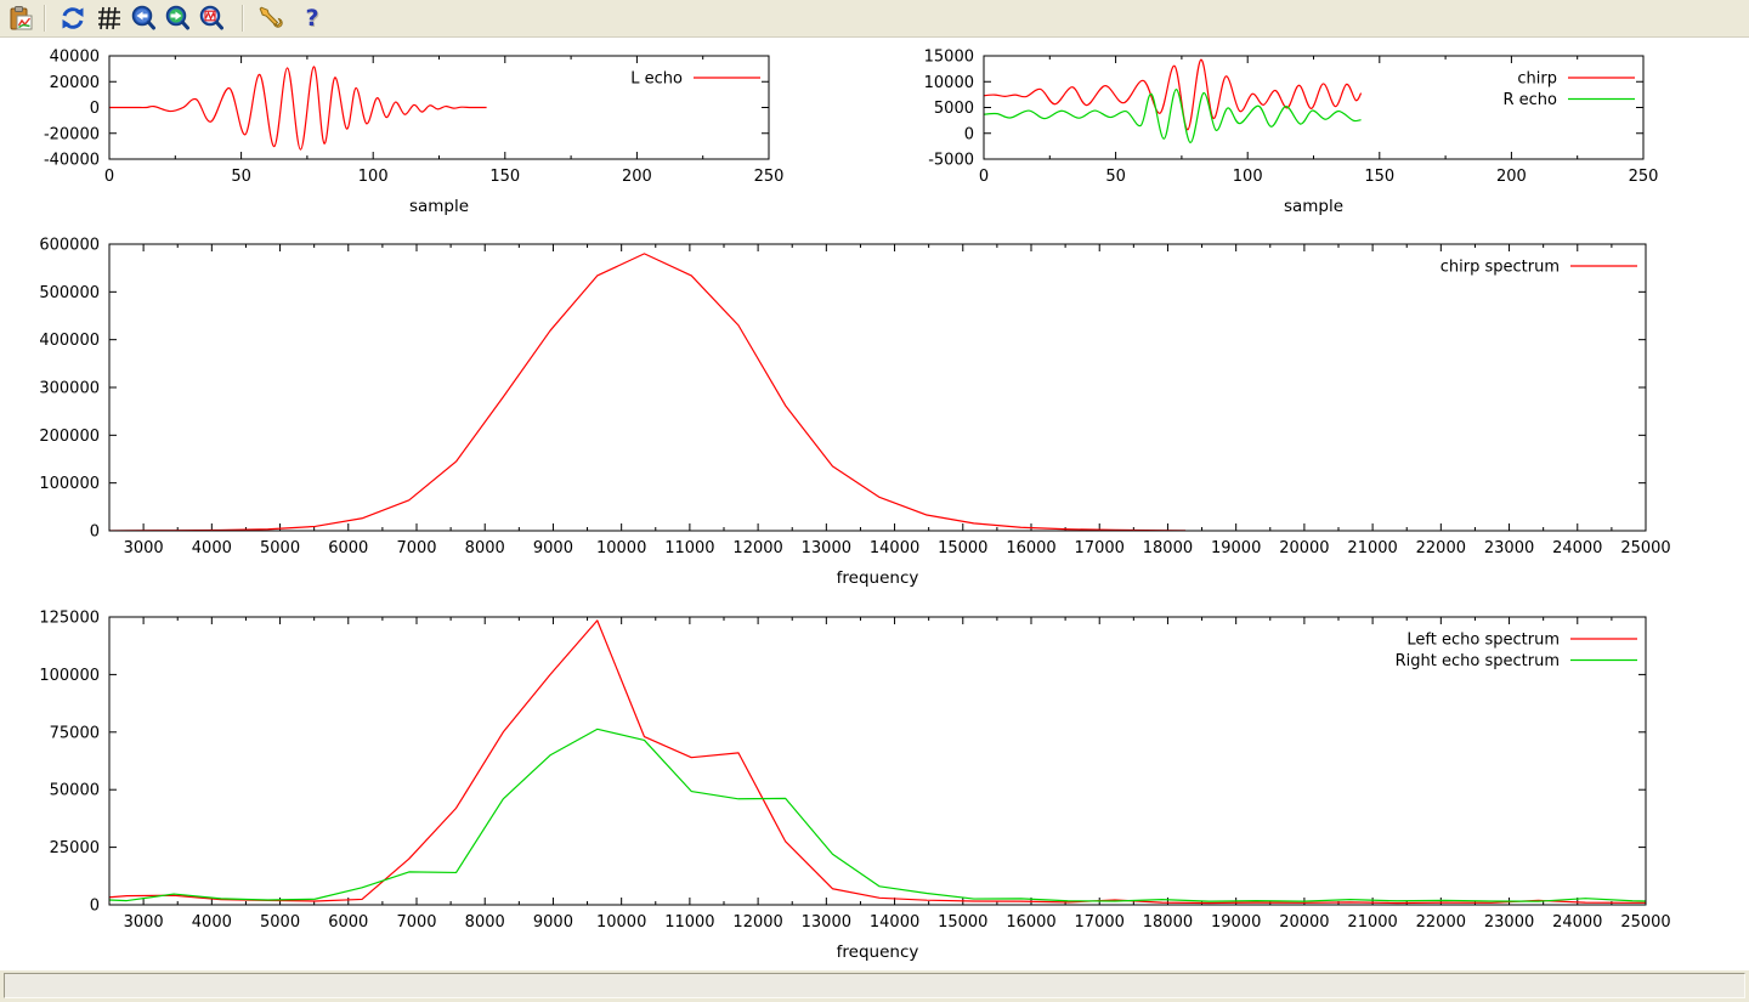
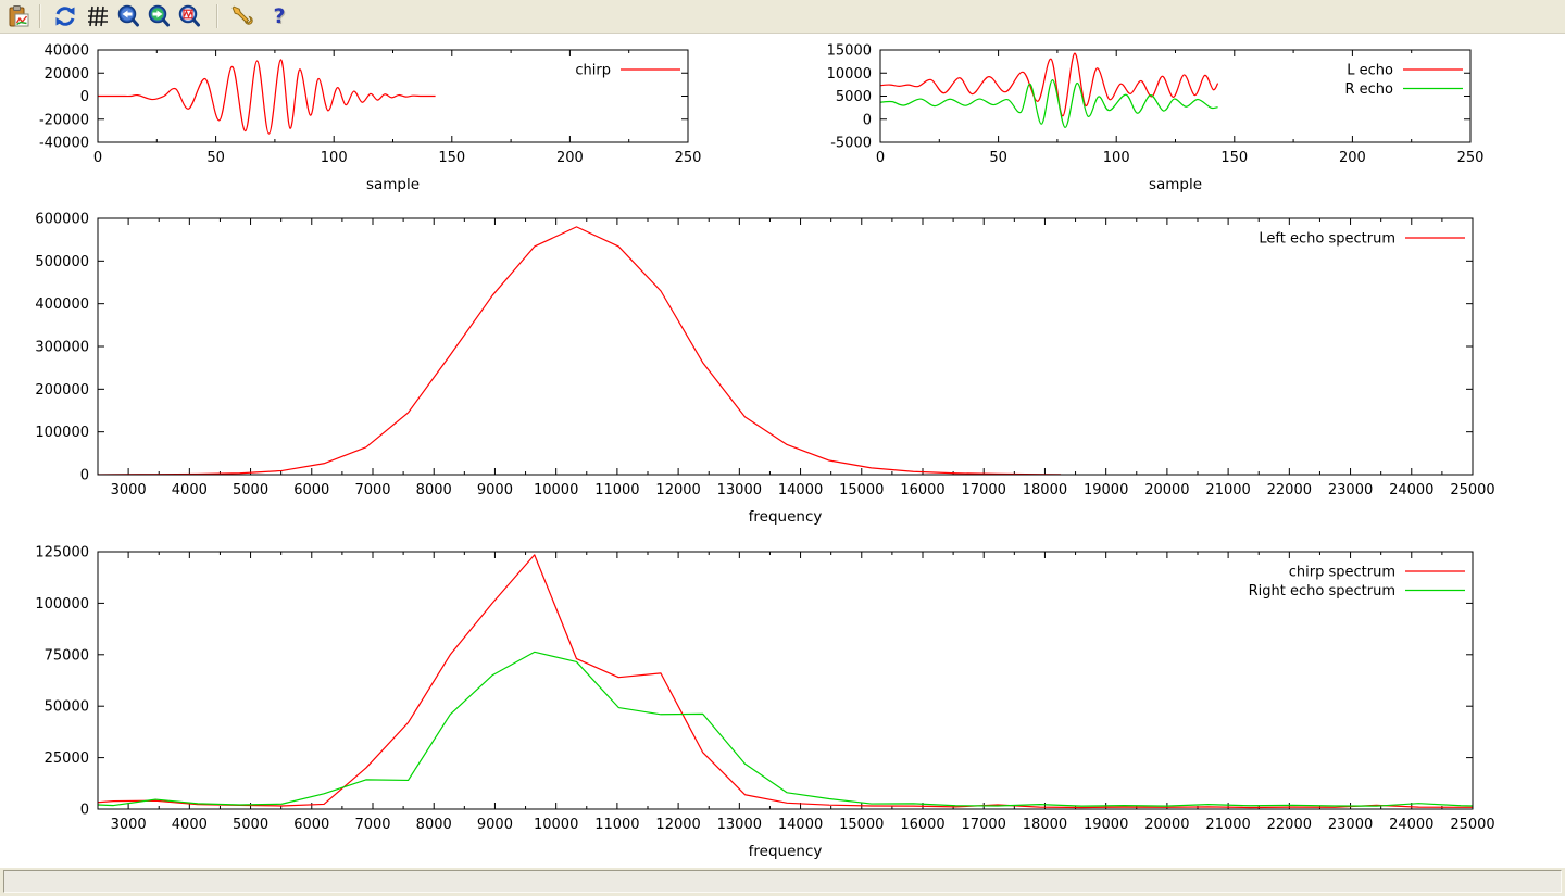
  ?
  0
  50
  100
  150
  200
  250
  -40000
  -20000
  0
  20000
  40000
  sample
- L echo
+ chirp
  0
  50
  100
  150
  200
  250
  -5000
  0
  5000
  10000
  15000
  sample
- chirp
+ L echo
  R echo
  3000
  4000
  5000
  6000
  7000
  8000
  9000
  10000
  11000
  12000
  13000
  14000
  15000
  16000
  17000
  18000
  19000
  20000
  21000
  22000
  23000
  24000
  25000
  0
  100000
  200000
  300000
  400000
  500000
  600000
  frequency
- chirp spectrum
+ Left echo spectrum
  3000
  4000
  5000
  6000
  7000
  8000
  9000
  10000
  11000
  12000
  13000
  14000
  15000
  16000
  17000
  18000
  19000
  20000
  21000
  22000
  23000
  24000
  25000
  0
  25000
  50000
  75000
  100000
  125000
  frequency
- Left echo spectrum
+ chirp spectrum
  Right echo spectrum
